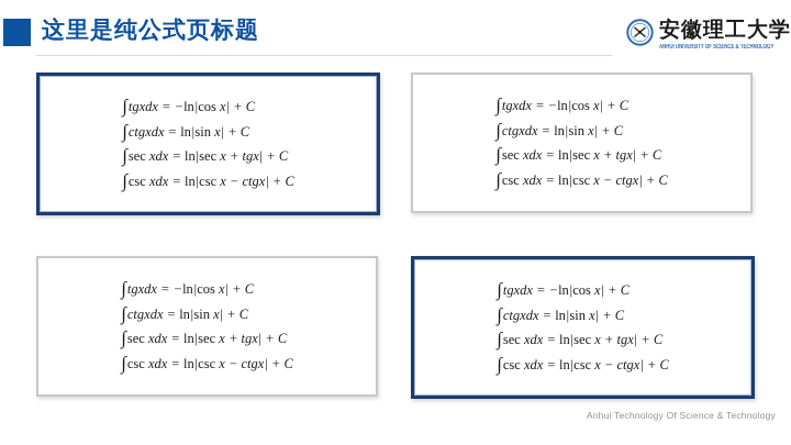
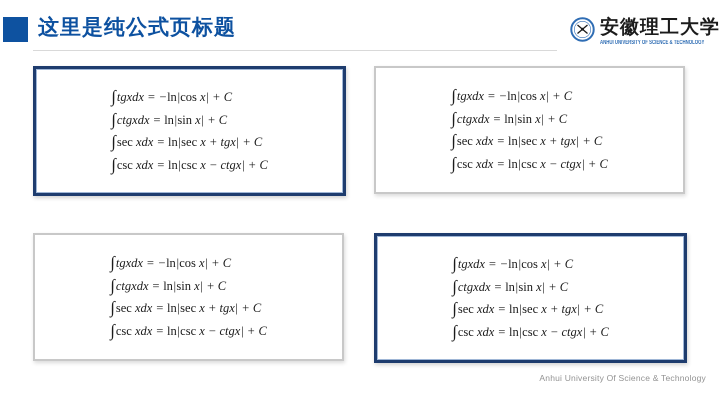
  这里是纯公式页标题
  安徽理工大学
  ∫tgxdx = −ln|cos x| + C
  ∫ctgxdx = ln|sin x| + C
  ∫sec xdx = ln|sec x + tgx| + C
  ∫csc xdx = ln|csc x − ctgx| + C
  ∫tgxdx = −ln|cos x| + C
  ∫ctgxdx = ln|sin x| + C
  ∫sec xdx = ln|sec x + tgx| + C
  ∫csc xdx = ln|csc x − ctgx| + C
  ∫tgxdx = −ln|cos x| + C
  ∫ctgxdx = ln|sin x| + C
  ∫sec xdx = ln|sec x + tgx| + C
  ∫csc xdx = ln|csc x − ctgx| + C
  ∫tgxdx = −ln|cos x| + C
  ∫ctgxdx = ln|sin x| + C
  ∫sec xdx = ln|sec x + tgx| + C
  ∫csc xdx = ln|csc x − ctgx| + C
- Anhui Technology Of Science & Technology
+ Anhui University Of Science & Technology
